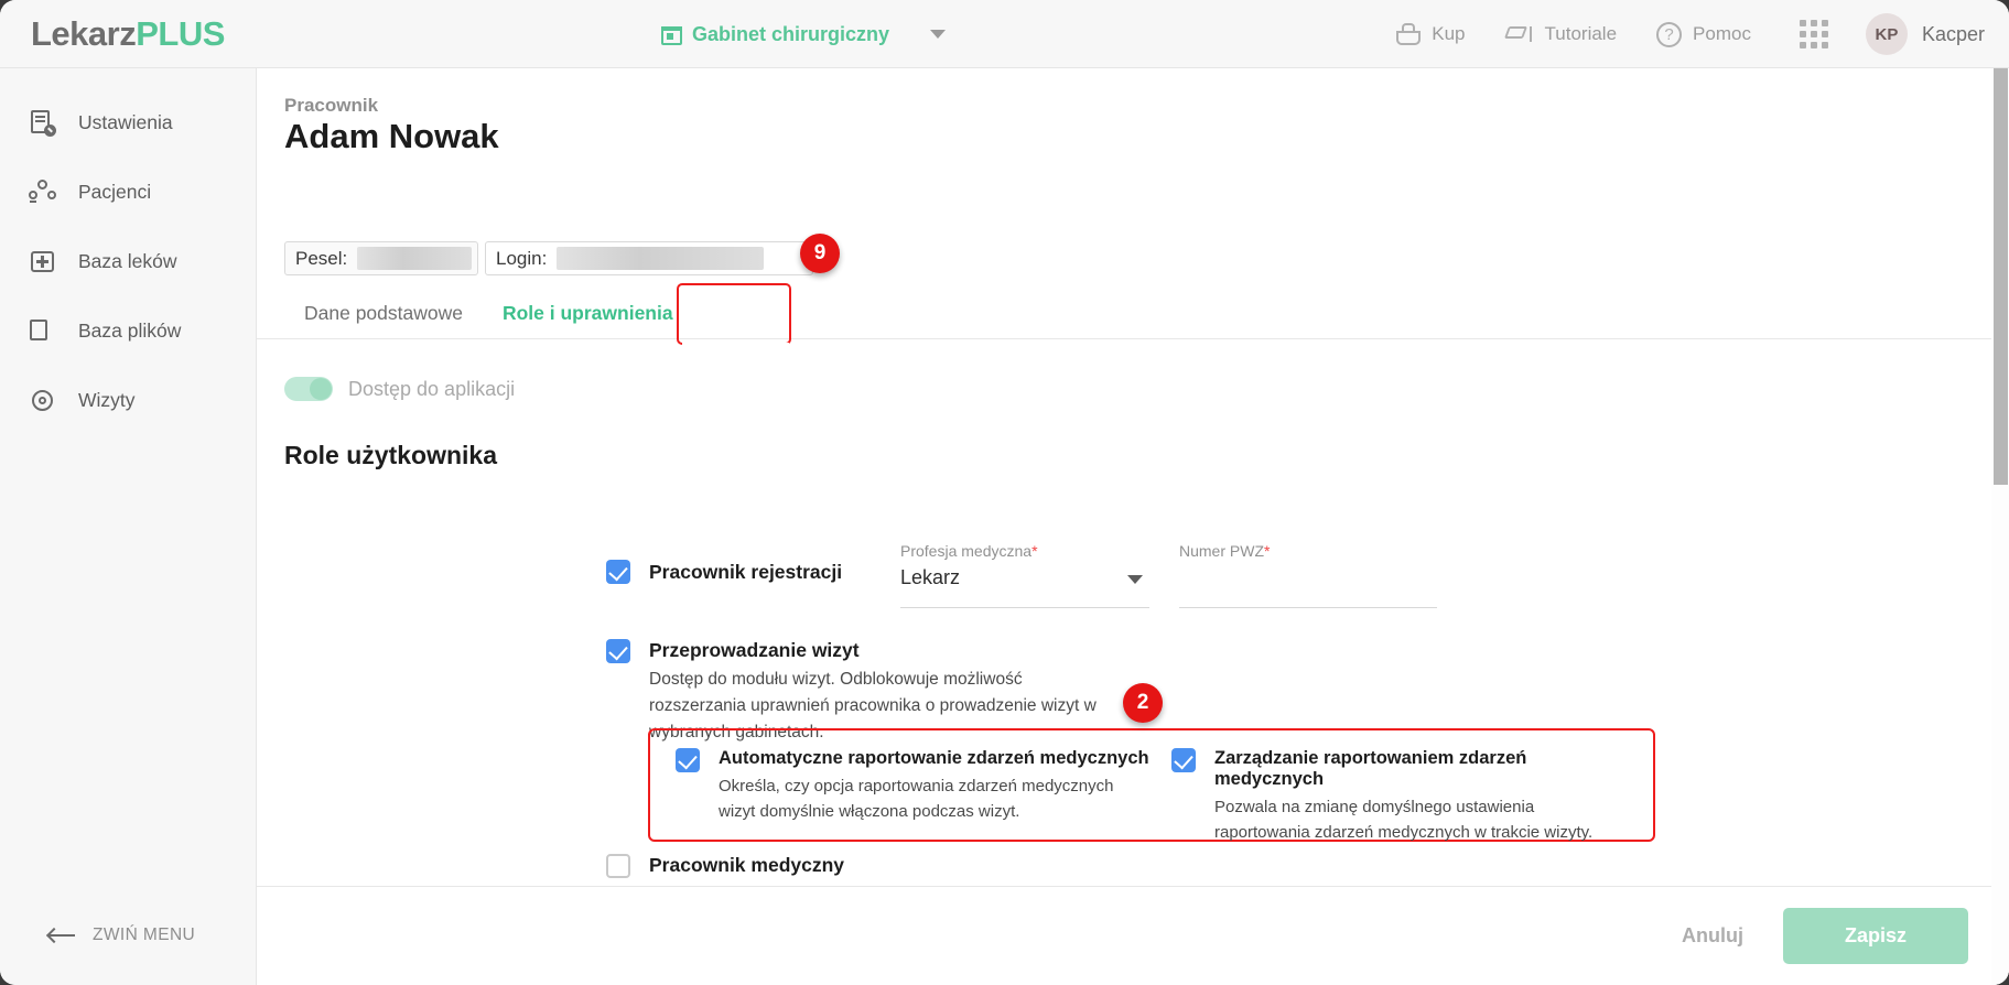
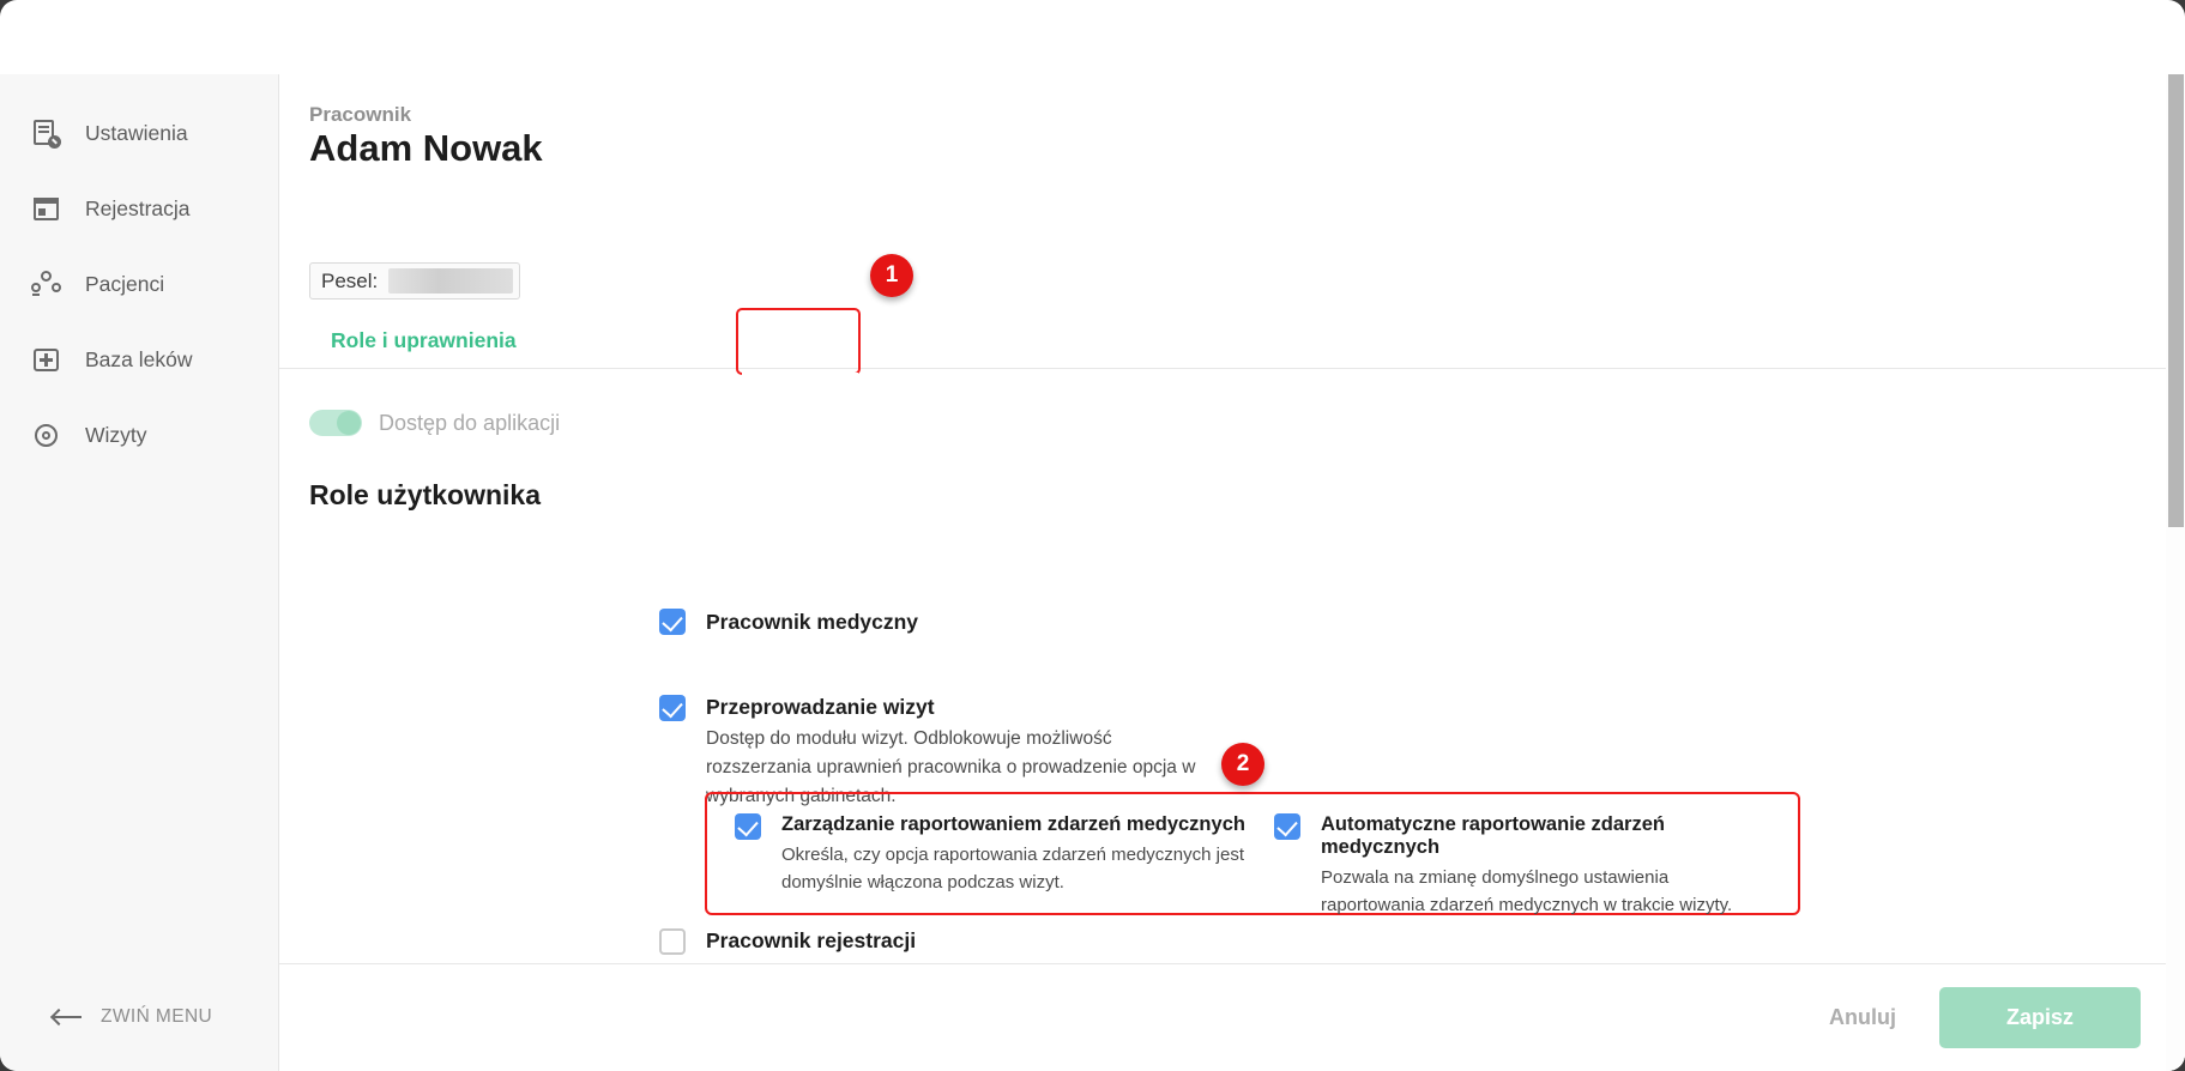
- LekarzPLUS
- Gabinet chirurgiczny
- Kup
- Tutoriale
- ?
- Pomoc
- KP
- Kacper
  Ustawienia
+ Rejestracja
  Pacjenci
  Baza leków
- Baza plików
  Wizyty
  ZWIŃ MENU
  Pracownik
  Adam Nowak
  Pesel:
- Login:
- Dane podstawowe
  Role i uprawnienia
  Dostęp do aplikacji
  Role użytkownika
- Pracownik rejestracji
+ Pracownik medyczny
- Profesja medyczna*
- Lekarz
- Numer PWZ*
  Przeprowadzanie wizyt
- Dostęp do modułu wizyt. Odblokowuje możliwość rozszerzania uprawnień pracownika o prowadzenie wizyt w wybranych gabinetach.
+ Dostęp do modułu wizyt. Odblokowuje możliwość rozszerzania uprawnień pracownika o prowadzenie opcja w wybranych gabinetach.
- Automatyczne raportowanie zdarzeń medycznych
+ Zarządzanie raportowaniem zdarzeń medycznych
- Określa, czy opcja raportowania zdarzeń medycznych wizyt domyślnie włączona podczas wizyt.
+ Określa, czy opcja raportowania zdarzeń medycznych jest domyślnie włączona podczas wizyt.
- Zarządzanie raportowaniem zdarzeń medycznych
+ Automatyczne raportowanie zdarzeń medycznych
  Pozwala na zmianę domyślnego ustawienia raportowania zdarzeń medycznych w trakcie wizyty.
- Pracownik medyczny
+ Pracownik rejestracji
- 9
+ 1
  2
  Anuluj
  Zapisz
